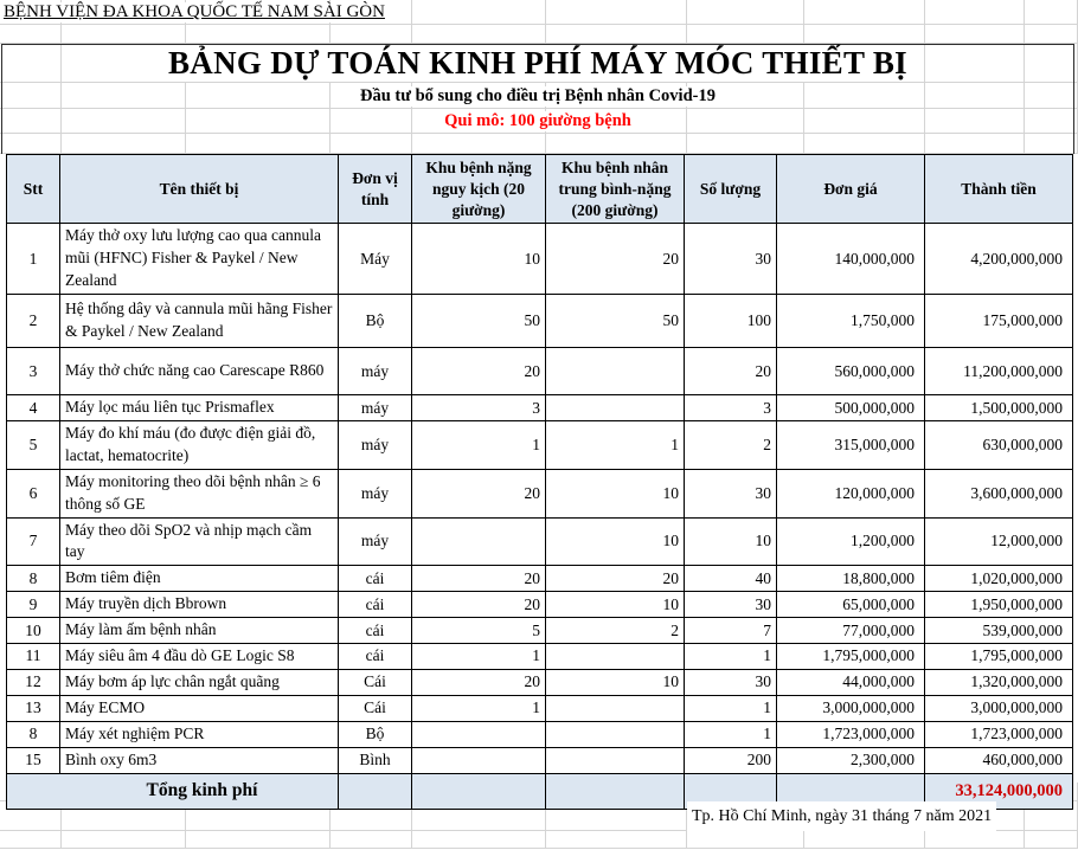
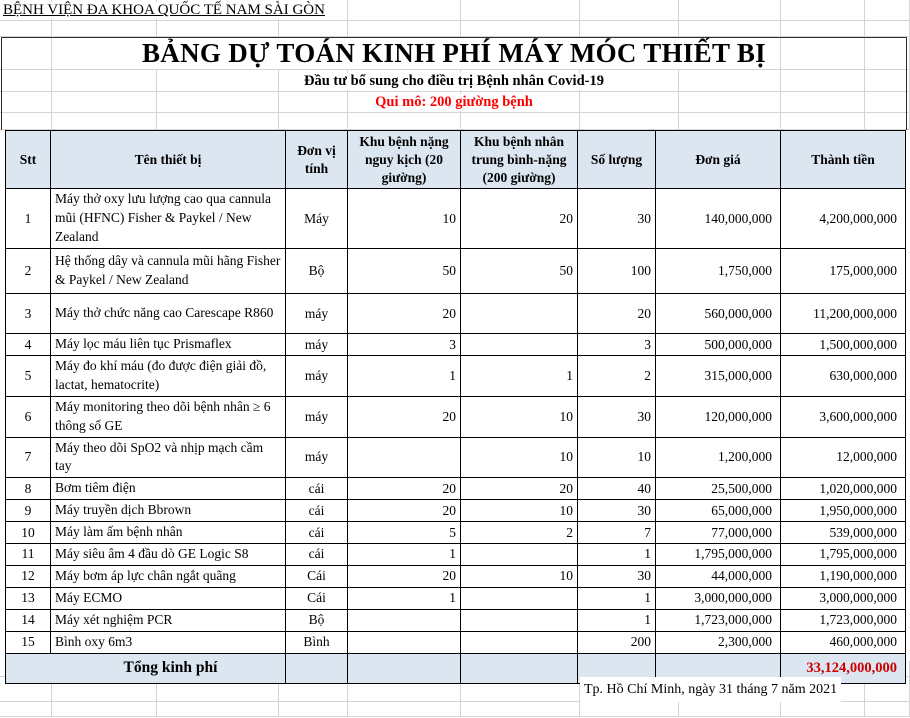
  BỆNH VIỆN ĐA KHOA QUỐC TẾ NAM SÀI GÒN
  BẢNG DỰ TOÁN KINH PHÍ MÁY MÓC THIẾT BỊ
  Đầu tư bổ sung cho điều trị Bệnh nhân Covid-19
- Qui mô: 100 giường bệnh
+ Qui mô: 200 giường bệnh
  Stt	Tên thiết bị	Đơn vị tính	Khu bệnh nặng nguy kịch (20 giường)	Khu bệnh nhân trung bình-nặng (200 giường)	Số lượng	Đơn giá	Thành tiền
  1	Máy thở oxy lưu lượng cao qua cannula mũi (HFNC) Fisher & Paykel / New Zealand	Máy	10	20	30	140,000,000	4,200,000,000
  2	Hệ thống dây và cannula mũi hãng Fisher & Paykel / New Zealand	Bộ	50	50	100	1,750,000	175,000,000
  3	Máy thở chức năng cao Carescape R860	máy	20		20	560,000,000	11,200,000,000
  4	Máy lọc máu liên tục Prismaflex	máy	3		3	500,000,000	1,500,000,000
  5	Máy đo khí máu (đo được điện giải đồ, lactat, hematocrite)	máy	1	1	2	315,000,000	630,000,000
  6	Máy monitoring theo dõi bệnh nhân ≥ 6 thông số GE	máy	20	10	30	120,000,000	3,600,000,000
  7	Máy theo dõi SpO2 và nhịp mạch cầm tay	máy		10	10	1,200,000	12,000,000
- 8	Bơm tiêm điện	cái	20	20	40	18,800,000	1,020,000,000
+ 8	Bơm tiêm điện	cái	20	20	40	25,500,000	1,020,000,000
  9	Máy truyền dịch Bbrown	cái	20	10	30	65,000,000	1,950,000,000
  10	Máy làm ấm bệnh nhân	cái	5	2	7	77,000,000	539,000,000
  11	Máy siêu âm 4 đầu dò GE Logic S8	cái	1		1	1,795,000,000	1,795,000,000
- 12	Máy bơm áp lực chân ngắt quãng	Cái	20	10	30	44,000,000	1,320,000,000
+ 12	Máy bơm áp lực chân ngắt quãng	Cái	20	10	30	44,000,000	1,190,000,000
  13	Máy ECMO	Cái	1		1	3,000,000,000	3,000,000,000
- 8	Máy xét nghiệm PCR	Bộ			1	1,723,000,000	1,723,000,000
+ 14	Máy xét nghiệm PCR	Bộ			1	1,723,000,000	1,723,000,000
  15	Bình oxy 6m3	Bình			200	2,300,000	460,000,000
  Tổng kinh phí						33,124,000,000
  Tp. Hồ Chí Minh, ngày 31 tháng 7 năm 2021
